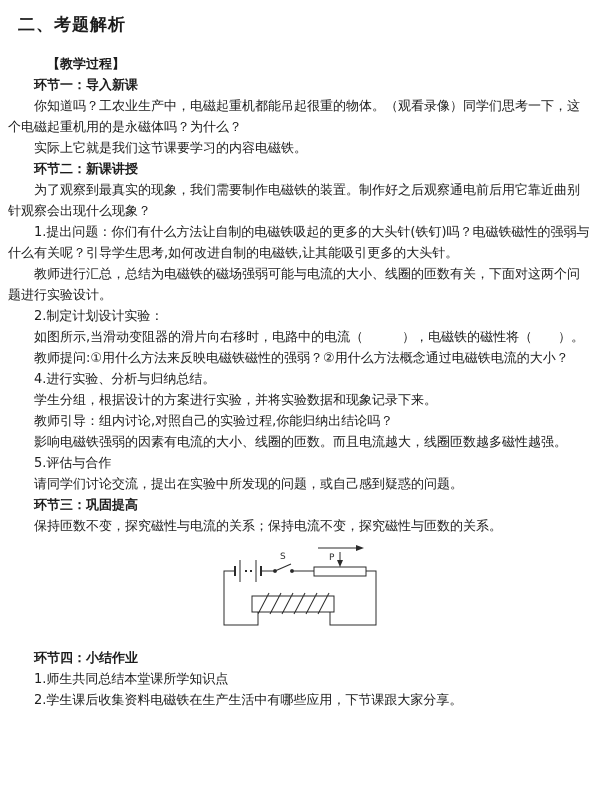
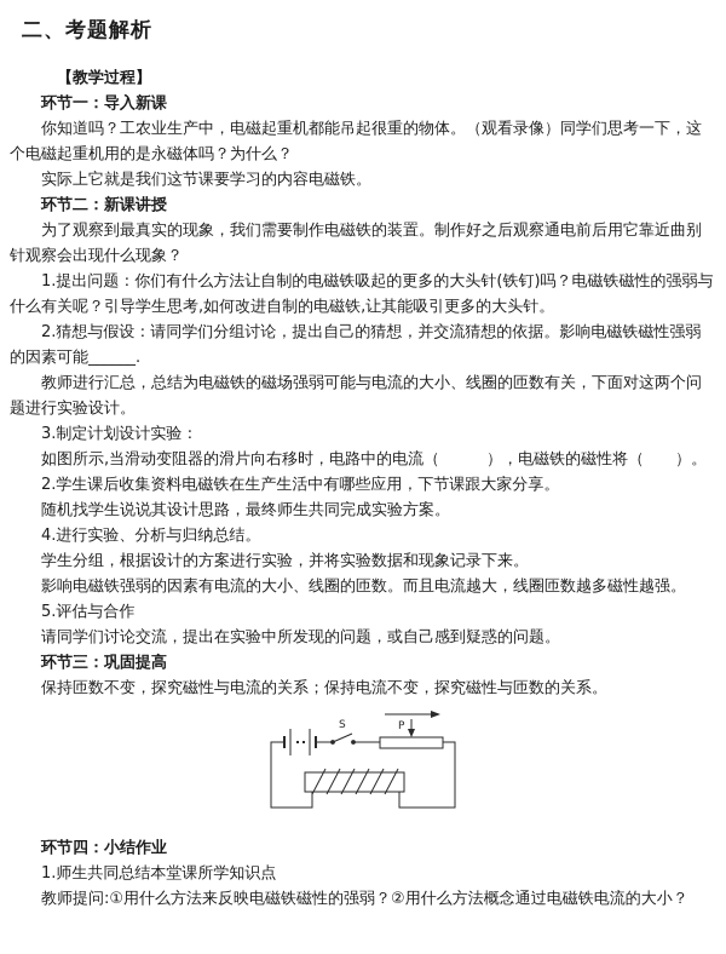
  二、考题解析
  【教学过程】
  环节一：导入新课
  你知道吗？工农业生产中，电磁起重机都能吊起很重的物体。（观看录像）同学们思考一下，这个电磁起重机用的是永磁体吗？为什么？
  实际上它就是我们这节课要学习的内容电磁铁。
  环节二：新课讲授
  为了观察到最真实的现象，我们需要制作电磁铁的装置。制作好之后观察通电前后用它靠近曲别针观察会出现什么现象？
  1.提出问题：你们有什么方法让自制的电磁铁吸起的更多的大头针(铁钉)吗？电磁铁磁性的强弱与什么有关呢？引导学生思考,如何改进自制的电磁铁,让其能吸引更多的大头针。
+ 2.猜想与假设：请同学们分组讨论，提出自己的猜想，并交流猜想的依据。影响电磁铁磁性强弱的因素可能______.
  教师进行汇总，总结为电磁铁的磁场强弱可能与电流的大小、线圈的匝数有关，下面对这两个问题进行实验设计。
- 2.制定计划设计实验：
+ 3.制定计划设计实验：
  如图所示,当滑动变阻器的滑片向右移时，电路中的电流（ ），电磁铁的磁性将（ ）。
- 教师提问:①用什么方法来反映电磁铁磁性的强弱？②用什么方法概念通过电磁铁电流的大小？
+ 2.学生课后收集资料电磁铁在生产生活中有哪些应用，下节课跟大家分享。
+ 随机找学生说说其设计思路，最终师生共同完成实验方案。
  4.进行实验、分析与归纳总结。
  学生分组，根据设计的方案进行实验，并将实验数据和现象记录下来。
- 教师引导：组内讨论,对照自己的实验过程,你能归纳出结论吗？
  影响电磁铁强弱的因素有电流的大小、线圈的匝数。而且电流越大，线圈匝数越多磁性越强。
  5.评估与合作
  请同学们讨论交流，提出在实验中所发现的问题，或自己感到疑惑的问题。
  环节三：巩固提高
  保持匝数不变，探究磁性与电流的关系；保持电流不变，探究磁性与匝数的关系。
  S
  P
  环节四：小结作业
  1.师生共同总结本堂课所学知识点
- 2.学生课后收集资料电磁铁在生产生活中有哪些应用，下节课跟大家分享。
+ 教师提问:①用什么方法来反映电磁铁磁性的强弱？②用什么方法概念通过电磁铁电流的大小？
